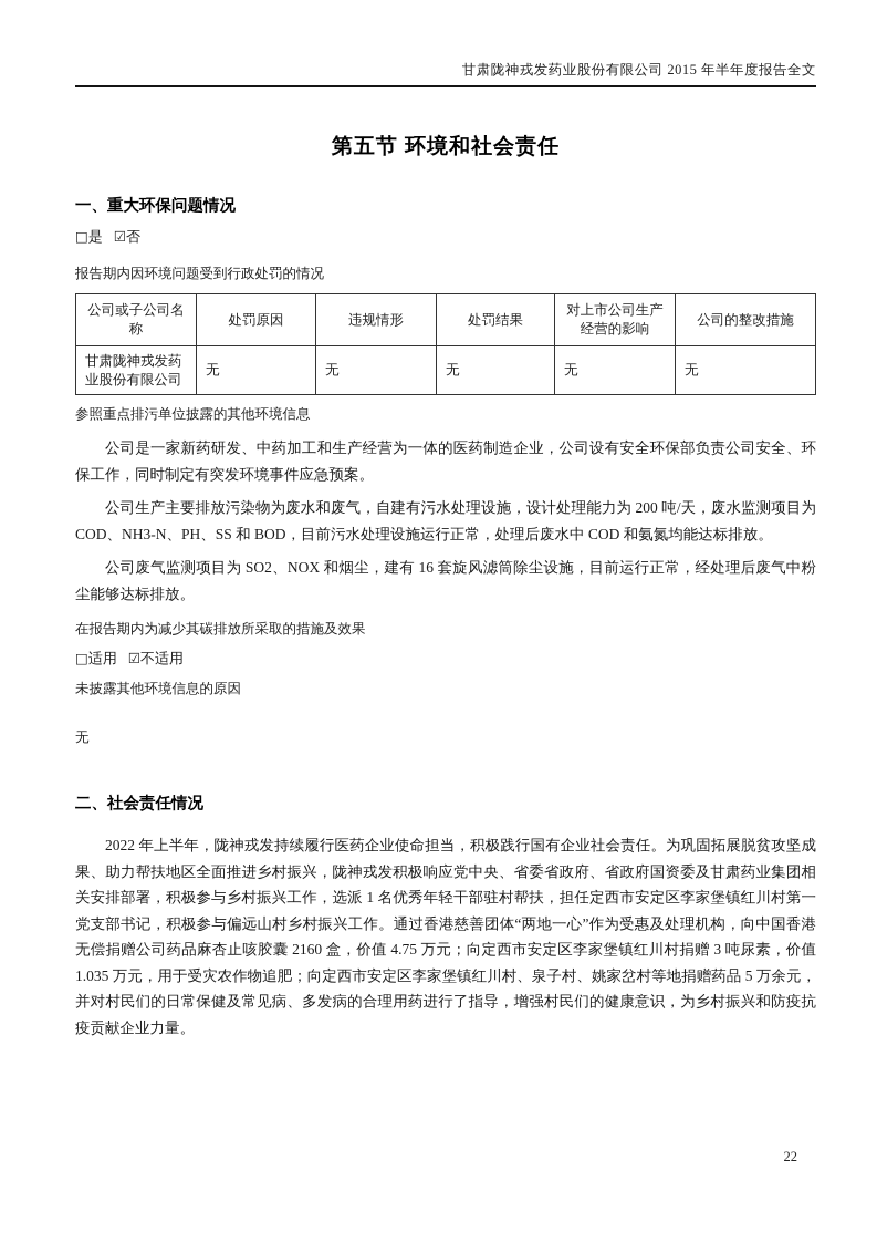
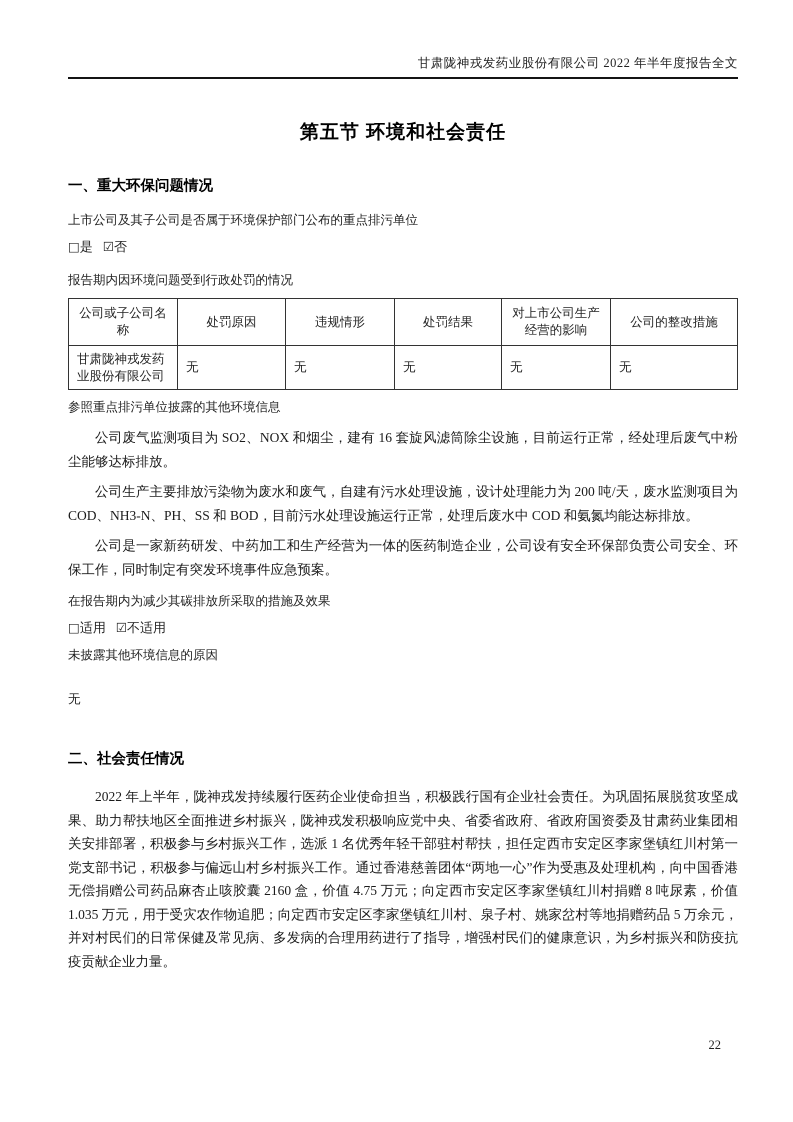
- 甘肃陇神戎发药业股份有限公司 2015 年半年度报告全文
+ 甘肃陇神戎发药业股份有限公司 2022 年半年度报告全文
  第五节 环境和社会责任
  一、重大环保问题情况
+ 上市公司及其子公司是否属于环境保护部门公布的重点排污单位
  □是 ☑否
  报告期内因环境问题受到行政处罚的情况
  公司或子公司名称	处罚原因	违规情形	处罚结果	对上市公司生产经营的影响	公司的整改措施
  甘肃陇神戎发药业股份有限公司	无	无	无	无	无
  参照重点排污单位披露的其他环境信息
- 公司是一家新药研发、中药加工和生产经营为一体的医药制造企业，公司设有安全环保部负责公司安全、环保工作，同时制定有突发环境事件应急预案。
+ 公司废气监测项目为 SO2、NOX 和烟尘，建有 16 套旋风滤筒除尘设施，目前运行正常，经处理后废气中粉尘能够达标排放。
  公司生产主要排放污染物为废水和废气，自建有污水处理设施，设计处理能力为 200 吨/天，废水监测项目为 COD、NH3-N、PH、SS 和 BOD，目前污水处理设施运行正常，处理后废水中 COD 和氨氮均能达标排放。
- 公司废气监测项目为 SO2、NOX 和烟尘，建有 16 套旋风滤筒除尘设施，目前运行正常，经处理后废气中粉尘能够达标排放。
+ 公司是一家新药研发、中药加工和生产经营为一体的医药制造企业，公司设有安全环保部负责公司安全、环保工作，同时制定有突发环境事件应急预案。
  在报告期内为减少其碳排放所采取的措施及效果
  □适用 ☑不适用
  未披露其他环境信息的原因
  无
  二、社会责任情况
- 2022 年上半年，陇神戎发持续履行医药企业使命担当，积极践行国有企业社会责任。为巩固拓展脱贫攻坚成果、助力帮扶地区全面推进乡村振兴，陇神戎发积极响应党中央、省委省政府、省政府国资委及甘肃药业集团相关安排部署，积极参与乡村振兴工作，选派 1 名优秀年轻干部驻村帮扶，担任定西市安定区李家堡镇红川村第一党支部书记，积极参与偏远山村乡村振兴工作。通过香港慈善团体“两地一心”作为受惠及处理机构，向中国香港无偿捐赠公司药品麻杏止咳胶囊 2160 盒，价值 4.75 万元；向定西市安定区李家堡镇红川村捐赠 3 吨尿素，价值 1.035 万元，用于受灾农作物追肥；向定西市安定区李家堡镇红川村、泉子村、姚家岔村等地捐赠药品 5 万余元，并对村民们的日常保健及常见病、多发病的合理用药进行了指导，增强村民们的健康意识，为乡村振兴和防疫抗疫贡献企业力量。
+ 2022 年上半年，陇神戎发持续履行医药企业使命担当，积极践行国有企业社会责任。为巩固拓展脱贫攻坚成果、助力帮扶地区全面推进乡村振兴，陇神戎发积极响应党中央、省委省政府、省政府国资委及甘肃药业集团相关安排部署，积极参与乡村振兴工作，选派 1 名优秀年轻干部驻村帮扶，担任定西市安定区李家堡镇红川村第一党支部书记，积极参与偏远山村乡村振兴工作。通过香港慈善团体“两地一心”作为受惠及处理机构，向中国香港无偿捐赠公司药品麻杏止咳胶囊 2160 盒，价值 4.75 万元；向定西市安定区李家堡镇红川村捐赠 8 吨尿素，价值 1.035 万元，用于受灾农作物追肥；向定西市安定区李家堡镇红川村、泉子村、姚家岔村等地捐赠药品 5 万余元，并对村民们的日常保健及常见病、多发病的合理用药进行了指导，增强村民们的健康意识，为乡村振兴和防疫抗疫贡献企业力量。
  22
